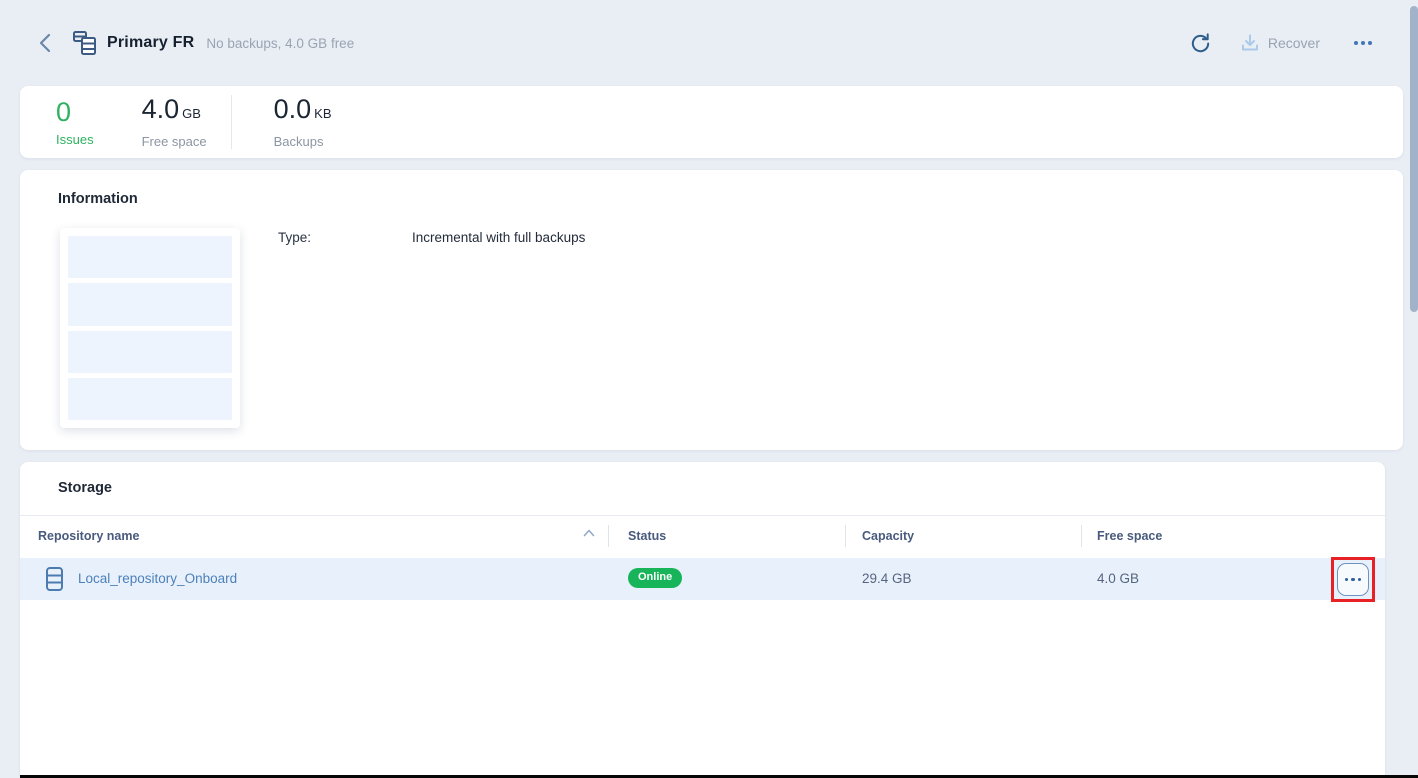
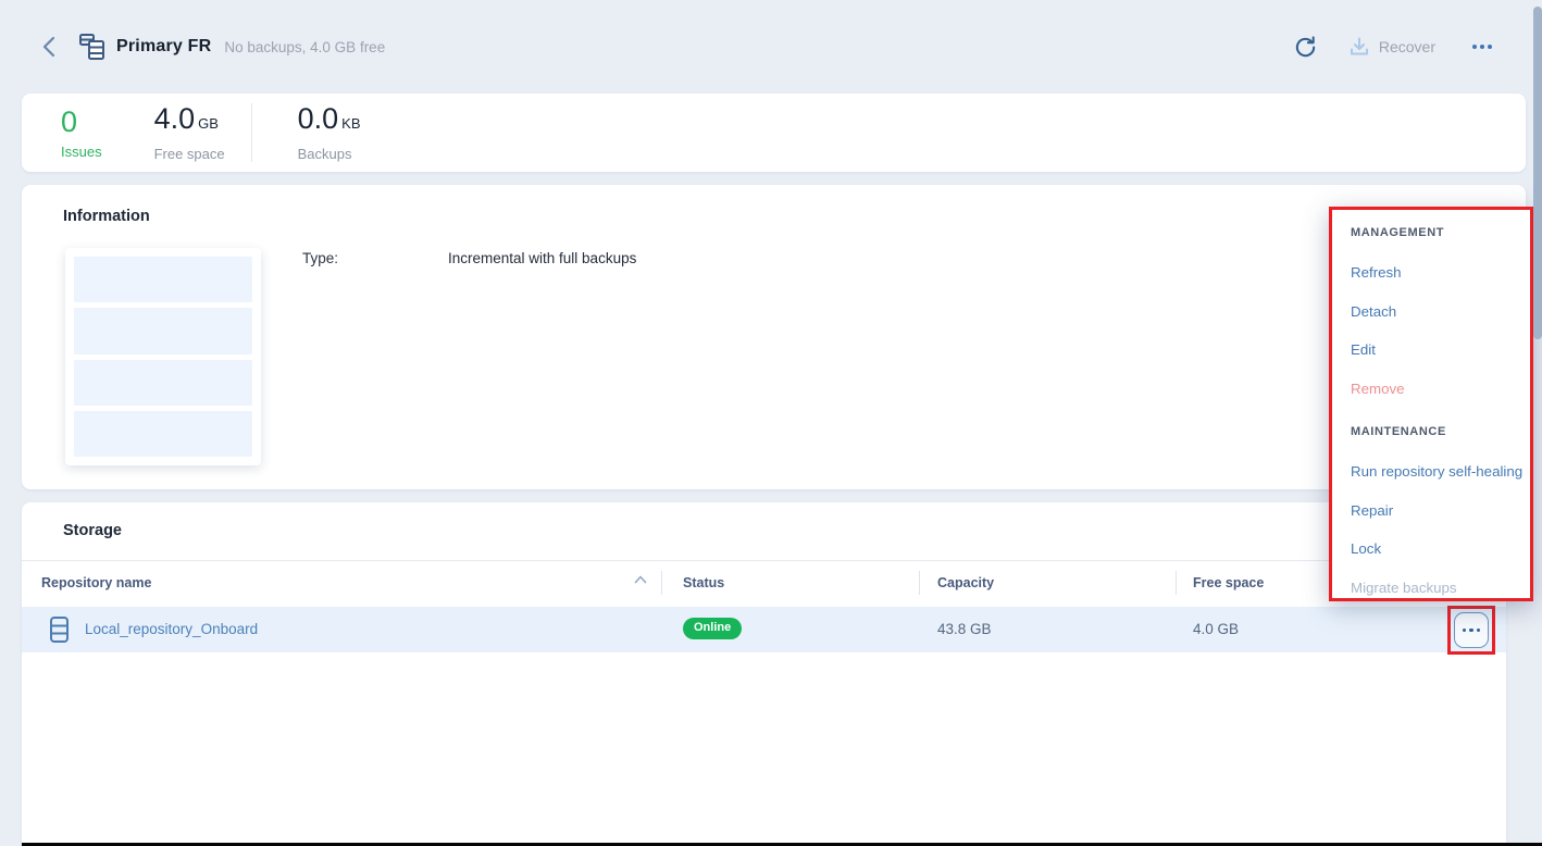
  Primary FR
  No backups, 4.0 GB free
  Recover
  0
  Issues
  4.0 GB
  Free space
  0.0 KB
  Backups
  Information
  Type:
  Incremental with full backups
  Storage
  Repository name
  Status
  Capacity
  Free space
  Local_repository_Onboard
  Online
- 29.4 GB
+ 43.8 GB
  4.0 GB
+ MANAGEMENT
+ Refresh
+ Detach
+ Edit
+ Remove
+ MAINTENANCE
+ Run repository self-healing
+ Repair
+ Lock
+ Migrate backups
